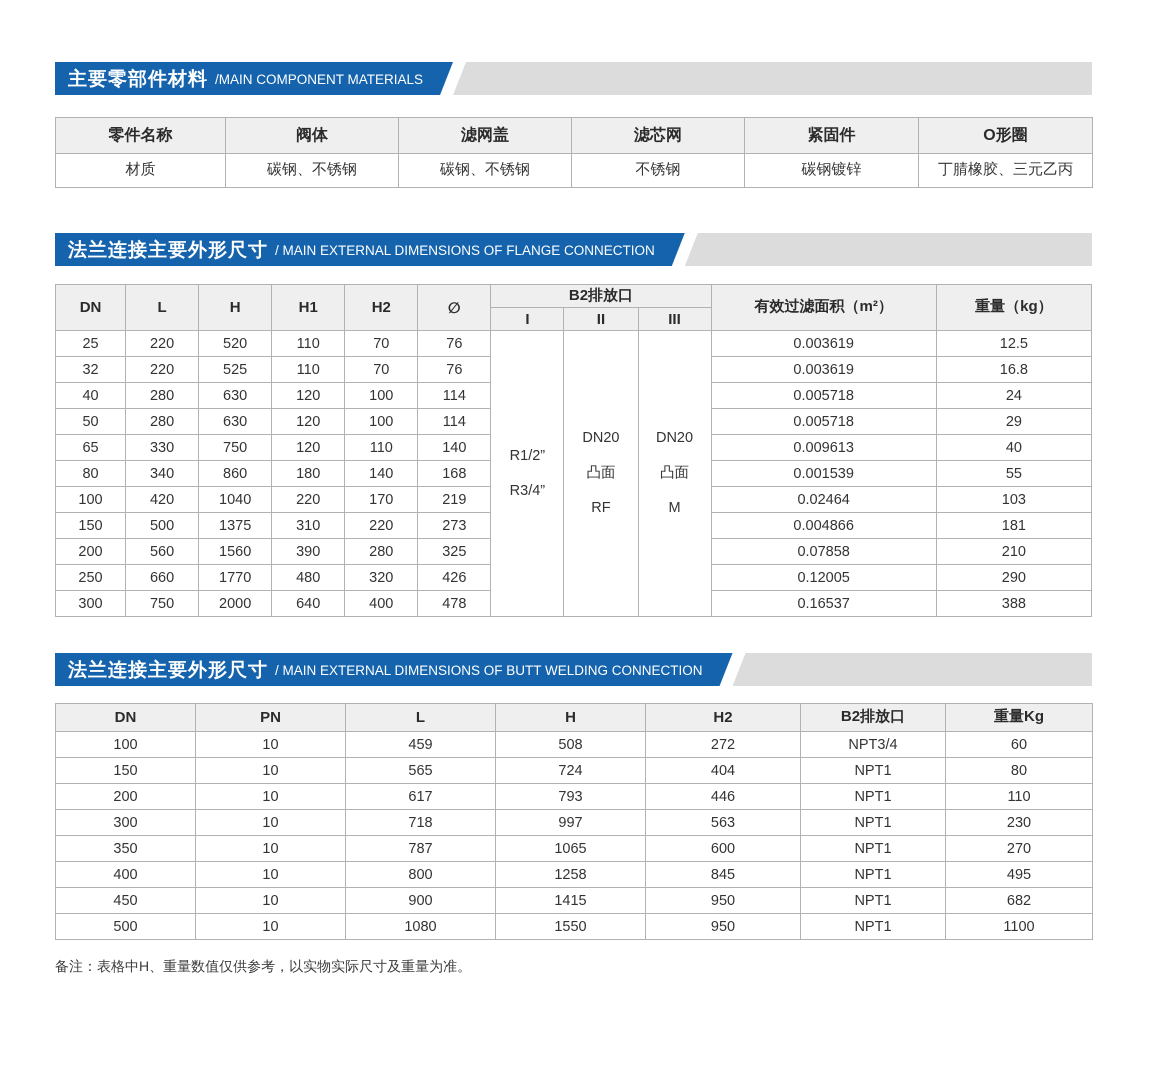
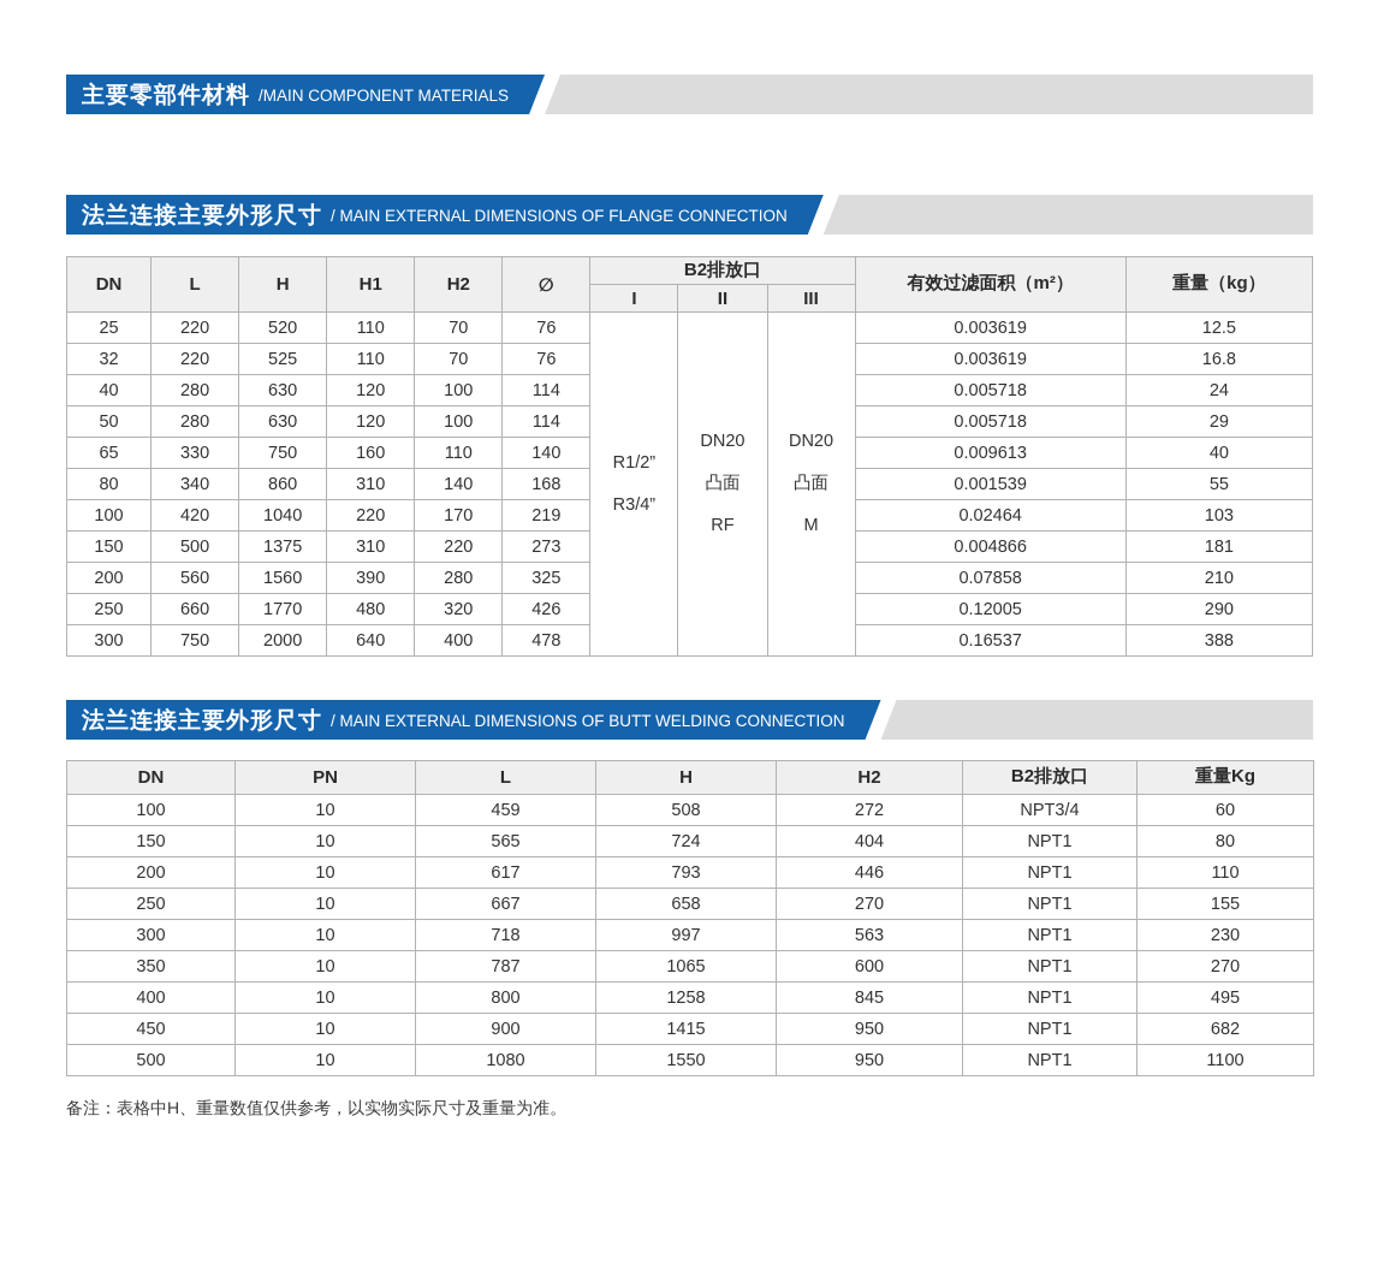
  主要零部件材料
  /MAIN COMPONENT MATERIALS
- 零件名称	阀体	滤网盖	滤芯网	紧固件	O形圈
- 材质	碳钢、不锈钢	碳钢、不锈钢	不锈钢	碳钢镀锌	丁腈橡胶、三元乙丙
  法兰连接主要外形尺寸
  / MAIN EXTERNAL DIMENSIONS OF FLANGE CONNECTION
  DN	L	H	H1	H2	∅	B2排放口	有效过滤面积（m²）	重量（kg）
  I	II	III
  25	220	520	110	70	76	R1/2” R3/4”	DN20 凸面 RF	DN20 凸面 M	0.003619	12.5
  32	220	525	110	70	76	0.003619	16.8
  40	280	630	120	100	114	0.005718	24
  50	280	630	120	100	114	0.005718	29
- 65	330	750	120	110	140	0.009613	40
+ 65	330	750	160	110	140	0.009613	40
- 80	340	860	180	140	168	0.001539	55
+ 80	340	860	310	140	168	0.001539	55
  100	420	1040	220	170	219	0.02464	103
  150	500	1375	310	220	273	0.004866	181
  200	560	1560	390	280	325	0.07858	210
  250	660	1770	480	320	426	0.12005	290
  300	750	2000	640	400	478	0.16537	388
  法兰连接主要外形尺寸
  / MAIN EXTERNAL DIMENSIONS OF BUTT WELDING CONNECTION
  DN	PN	L	H	H2	B2排放口	重量Kg
  100	10	459	508	272	NPT3/4	60
  150	10	565	724	404	NPT1	80
  200	10	617	793	446	NPT1	110
+ 250	10	667	658	270	NPT1	155
  300	10	718	997	563	NPT1	230
  350	10	787	1065	600	NPT1	270
  400	10	800	1258	845	NPT1	495
  450	10	900	1415	950	NPT1	682
  500	10	1080	1550	950	NPT1	1100
  备注：表格中H、重量数值仅供参考，以实物实际尺寸及重量为准。
